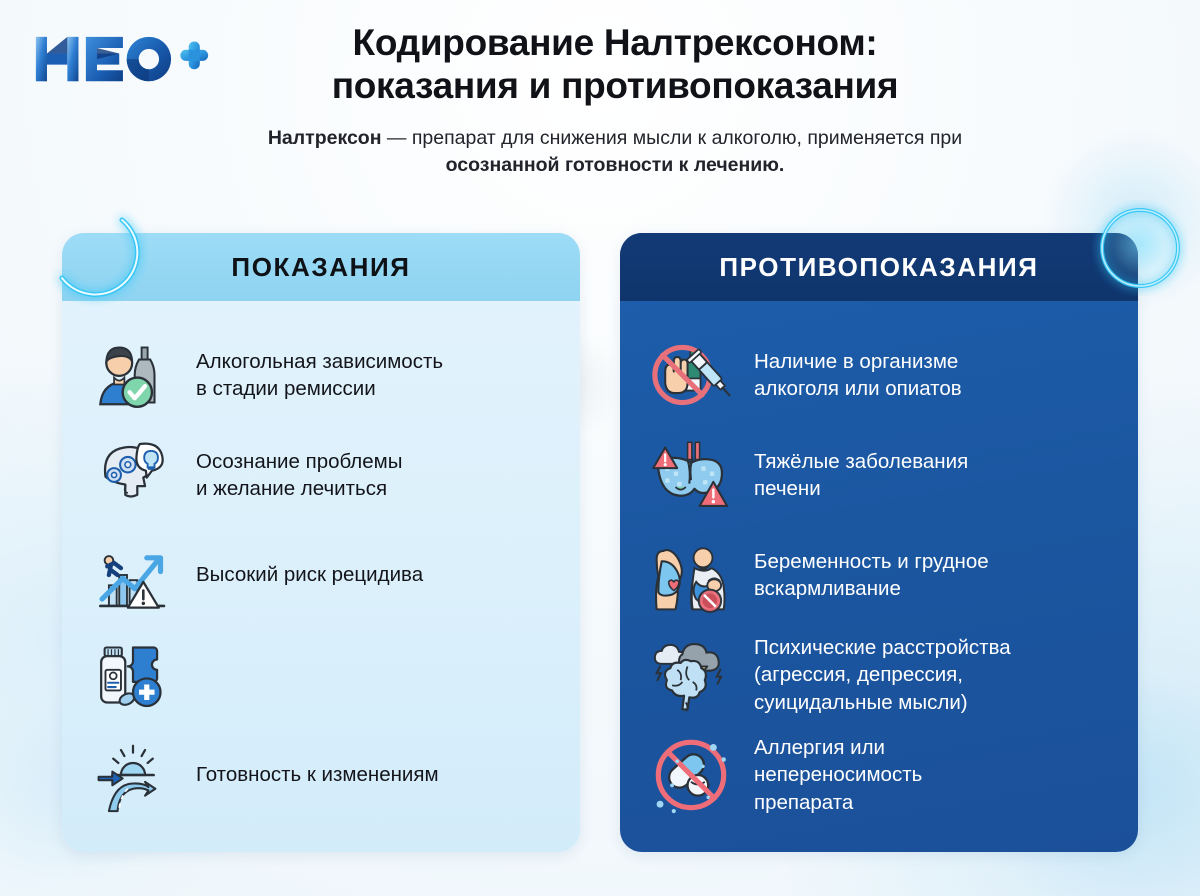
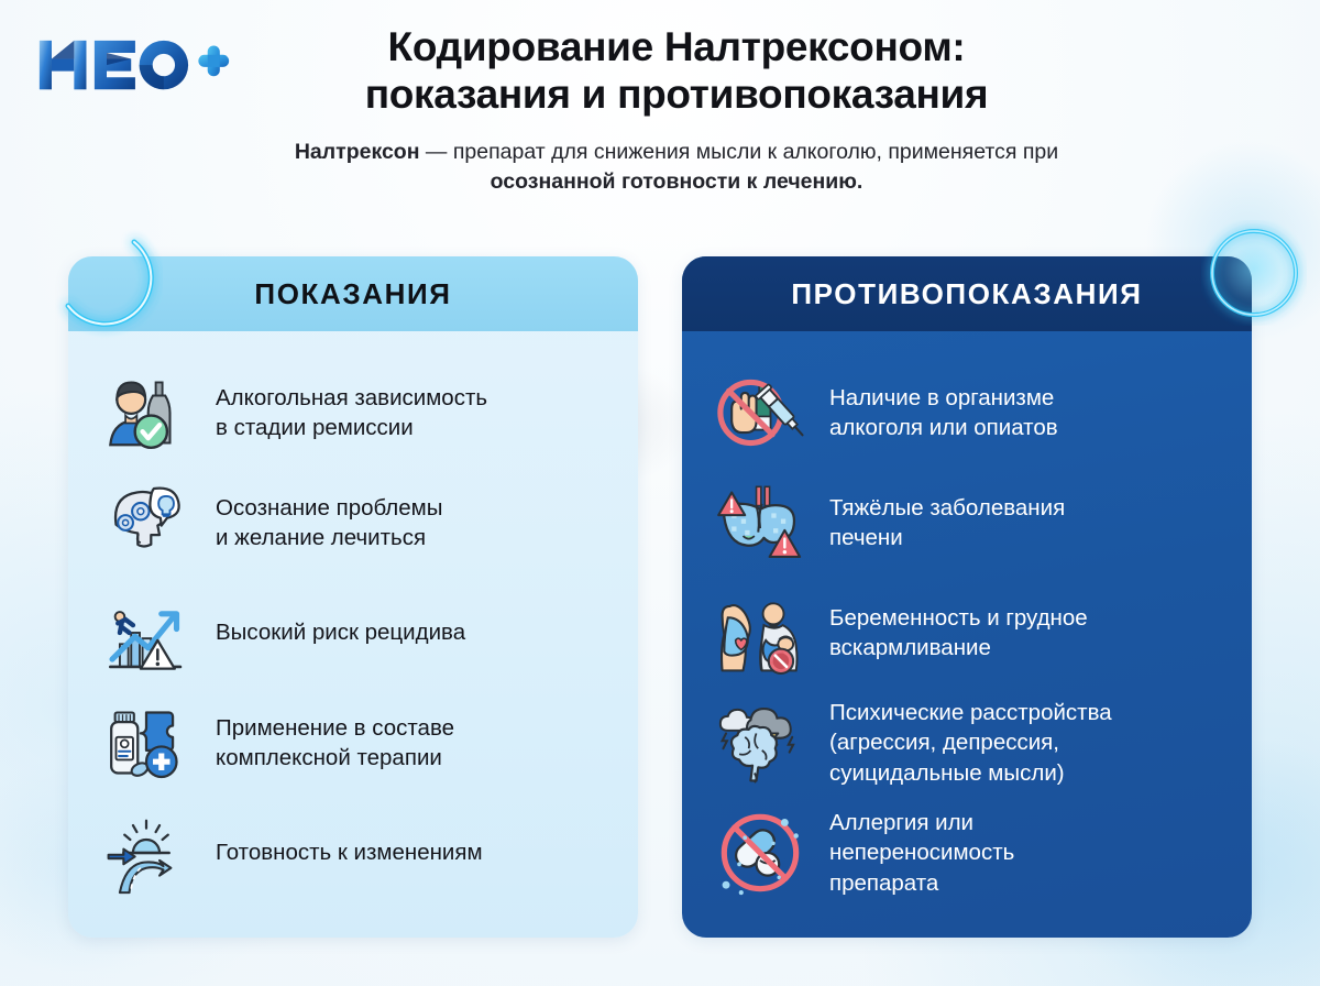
  Кодирование Налтрексоном:
  показания и противопоказания
  Налтрексон — препарат для снижения мысли к алкоголю, применяется при осознанной готовности к лечению.
  ПОКАЗАНИЯ
  Алкогольная зависимость
  в стадии ремиссии
  Осознание проблемы
  и желание лечиться
  Высокий риск рецидива
+ Применение в составе
+ комплексной терапии
  Готовность к изменениям
  ПРОТИВОПОКАЗАНИЯ
  Наличие в организме
  алкоголя или опиатов
  Тяжёлые заболевания
  печени
  Беременность и грудное
  вскармливание
  Психические расстройства
  (агрессия, депрессия,
  суицидальные мысли)
  Аллергия или
  непереносимость
  препарата
